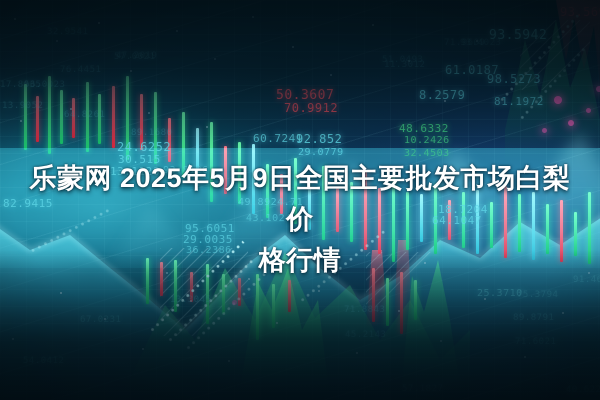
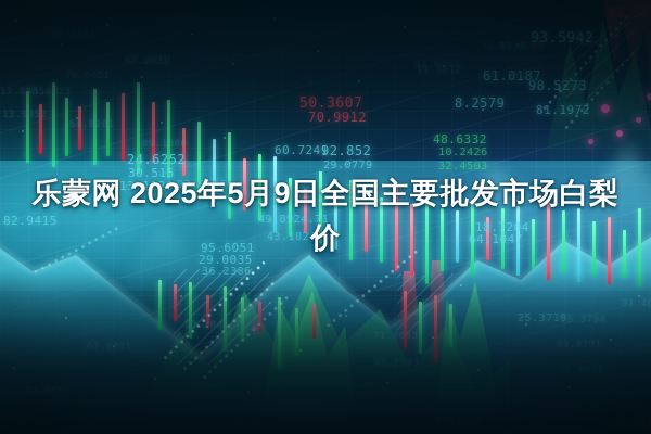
  乐蒙网 2025年5月9日全国主要批发市场白梨价
- 格行情
